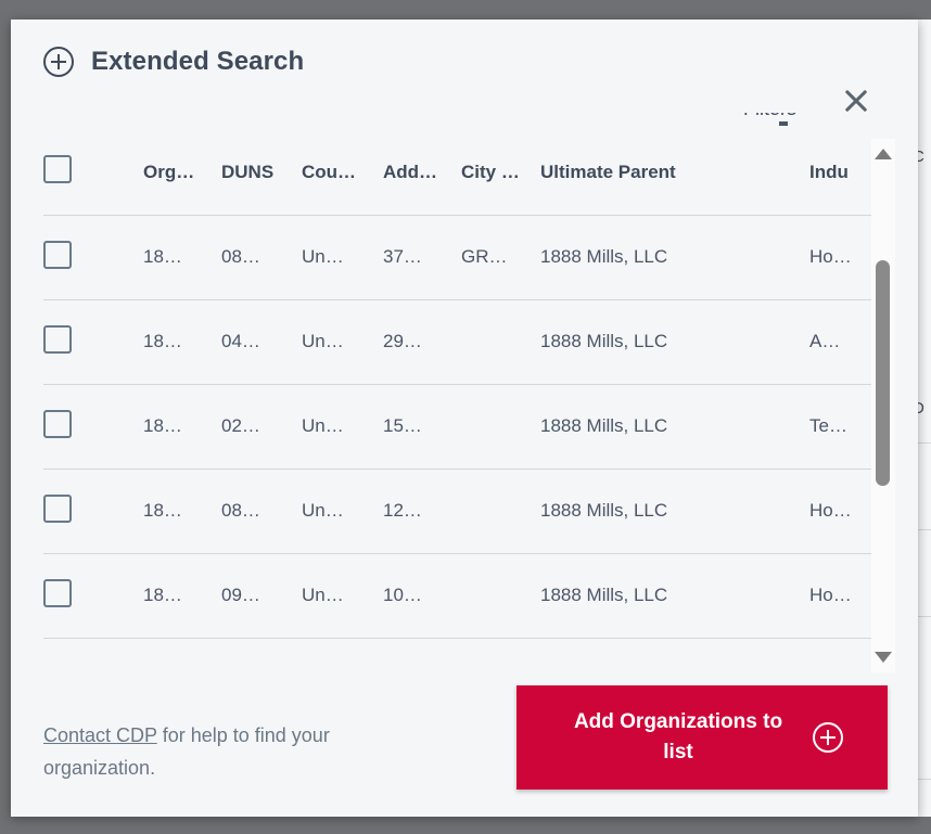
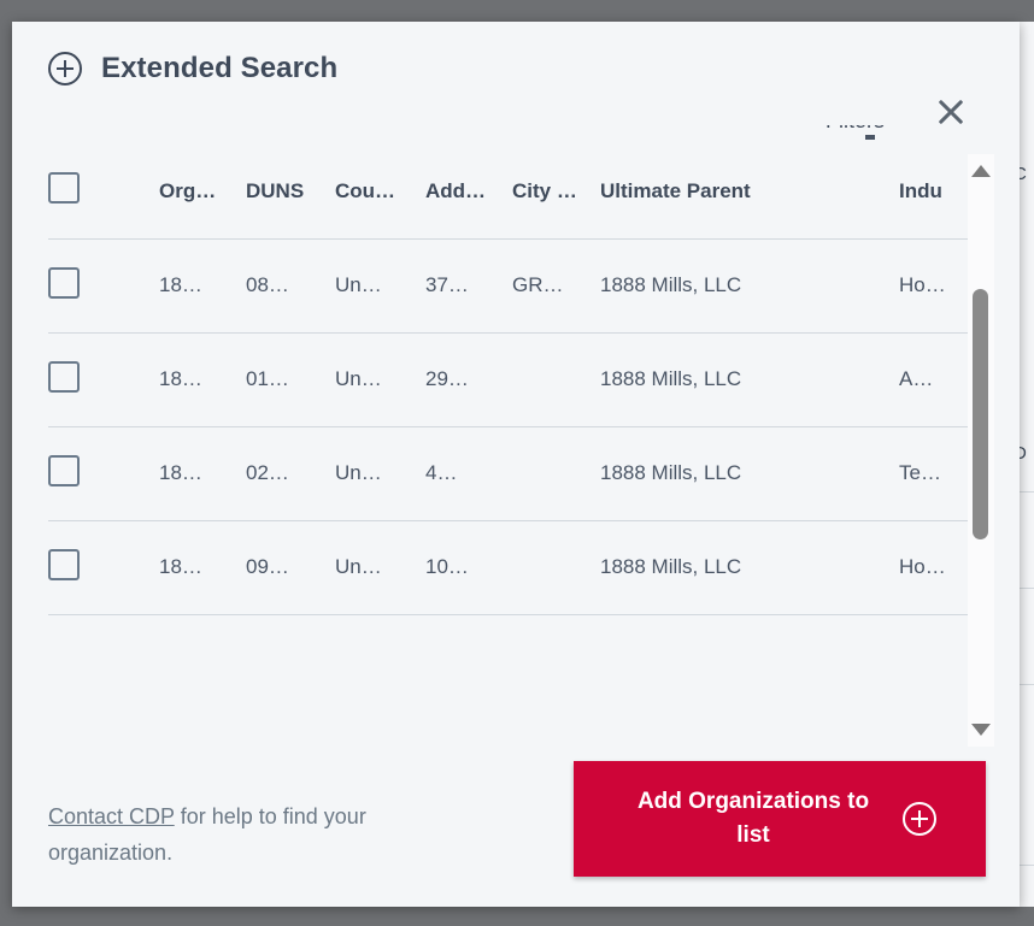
  C
  D
  Extended Search
  	Org…	DUNS	Cou…	Add…	City …	Ultimate Parent	Indu
  	18…	08…	Un…	37…	GR…	1888 Mills, LLC	Ho…
- 	18…	04…	Un…	29…		1888 Mills, LLC	A…
+ 	18…	01…	Un…	29…		1888 Mills, LLC	A…
- 	18…	02…	Un…	15…		1888 Mills, LLC	Te…
+ 	18…	02…	Un…	4…		1888 Mills, LLC	Te…
- 	18…	08…	Un…	12…		1888 Mills, LLC	Ho…
  	18…	09…	Un…	10…		1888 Mills, LLC	Ho…
  Contact CDP for help to find your organization.
  Add Organizations to list
